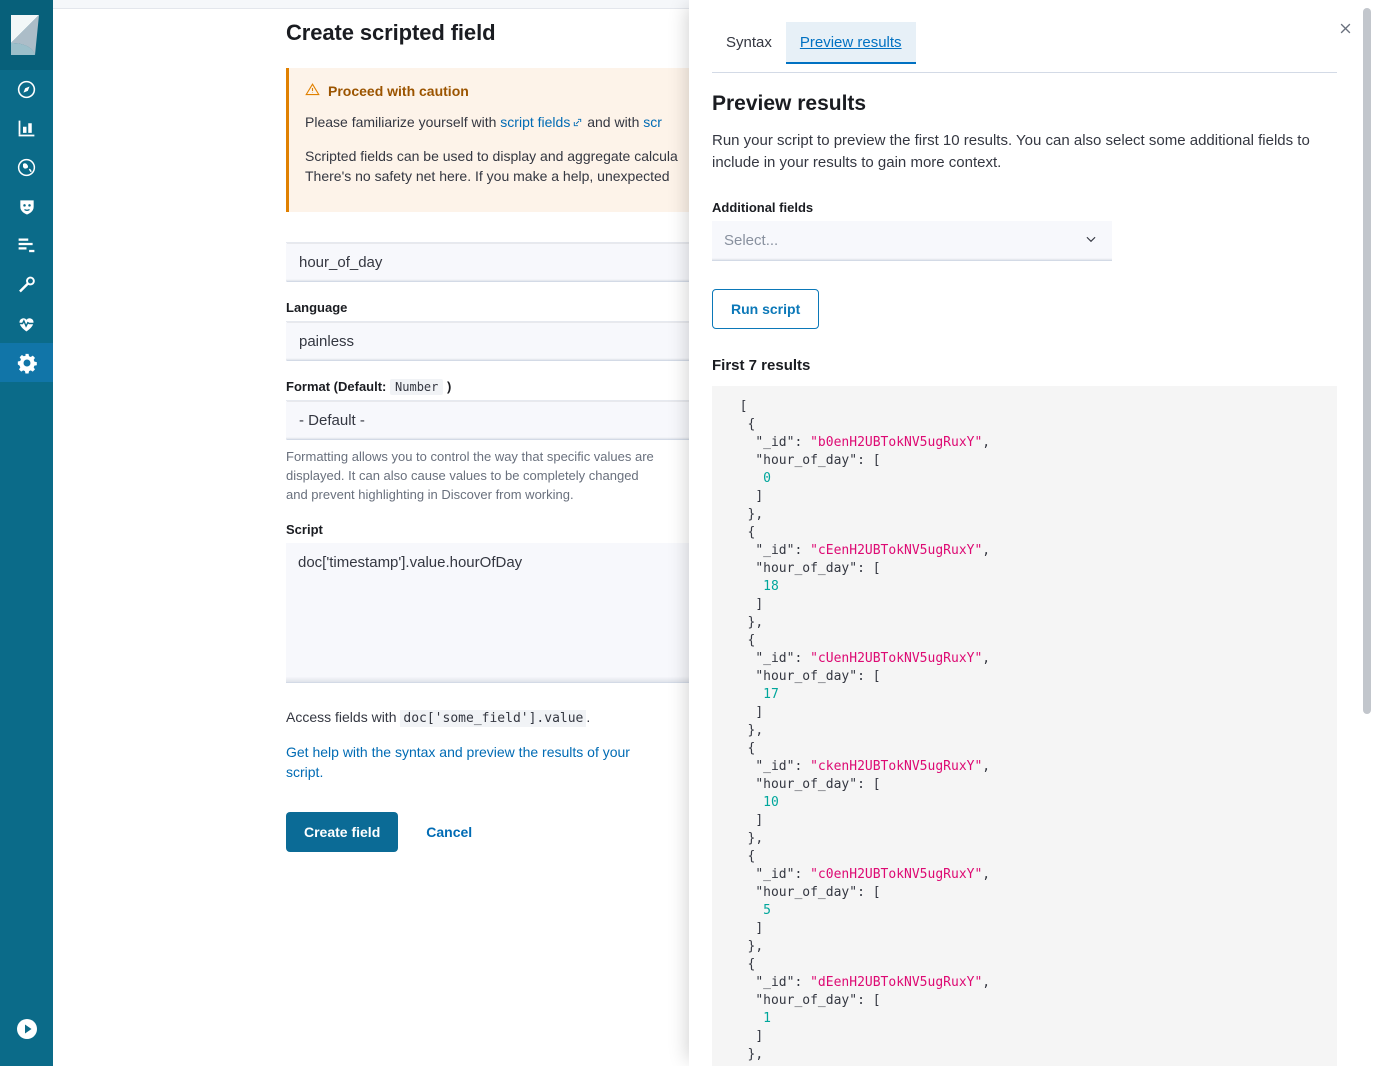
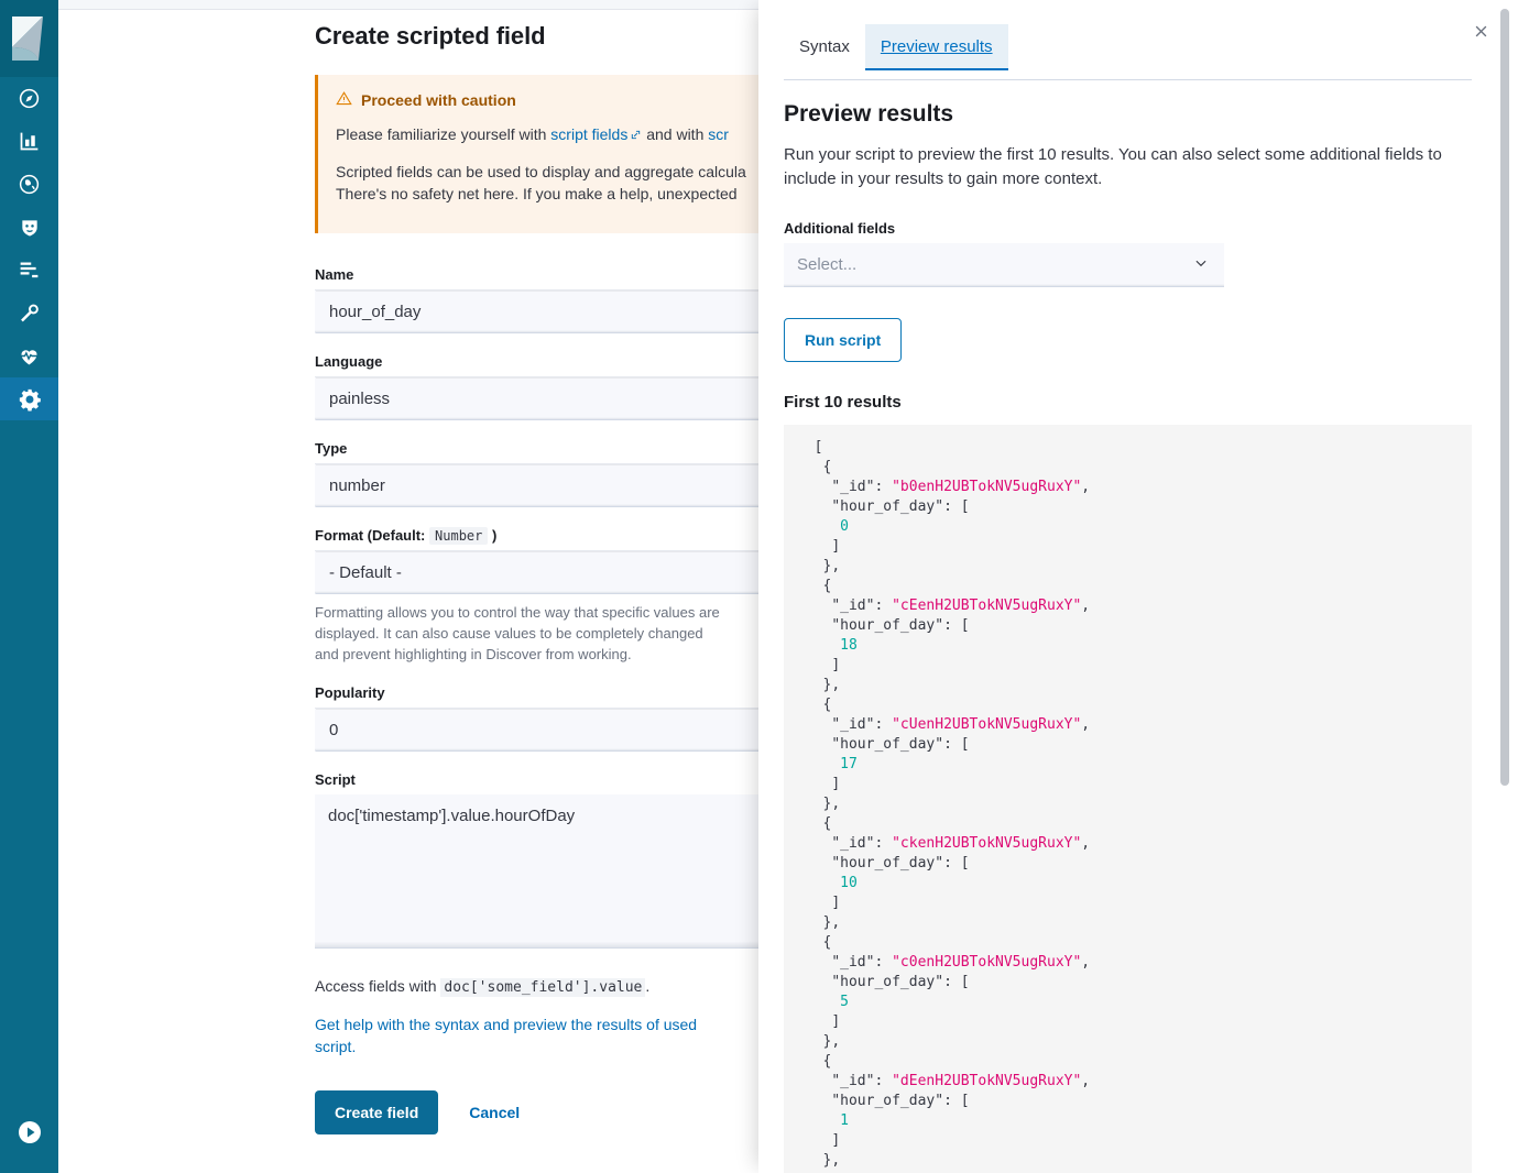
  Create scripted field
  Proceed with caution
  Please familiarize yourself with script fields and with scr
  Scripted fields can be used to display and aggregate calcula
  There's no safety net here. If you make a help, unexpected
+ Name
  hour_of_day
  Language
  painless
+ Type
+ number
  Format (Default: Number )
  - Default -
  Formatting allows you to control the way that specific values are displayed. It can also cause values to be completely changed and prevent highlighting in Discover from working.
+ Popularity
+ 0
  Script
  doc['timestamp'].value.hourOfDay
  Access fields with doc['some_field'].value .
- Get help with the syntax and preview the results of your script.
+ Get help with the syntax and preview the results of used script.
  Create field
  Cancel
  Syntax
  Preview results
  Preview results
  Run your script to preview the first 10 results. You can also select some additional fields to include in your results to gain more context.
  Additional fields
  Select...
  Run script
- First 7 results
+ First 10 results
  [ { "_id": "b0enH2UBTokNV5ugRuxY", "hour_of_day": [ 0 ] }, { "_id": "cEenH2UBTokNV5ugRuxY", "hour_of_day": [ 18 ] }, { "_id": "cUenH2UBTokNV5ugRuxY", "hour_of_day": [ 17 ] }, { "_id": "ckenH2UBTokNV5ugRuxY", "hour_of_day": [ 10 ] }, { "_id": "c0enH2UBTokNV5ugRuxY", "hour_of_day": [ 5 ] }, { "_id": "dEenH2UBTokNV5ugRuxY", "hour_of_day": [ 1 ] },
